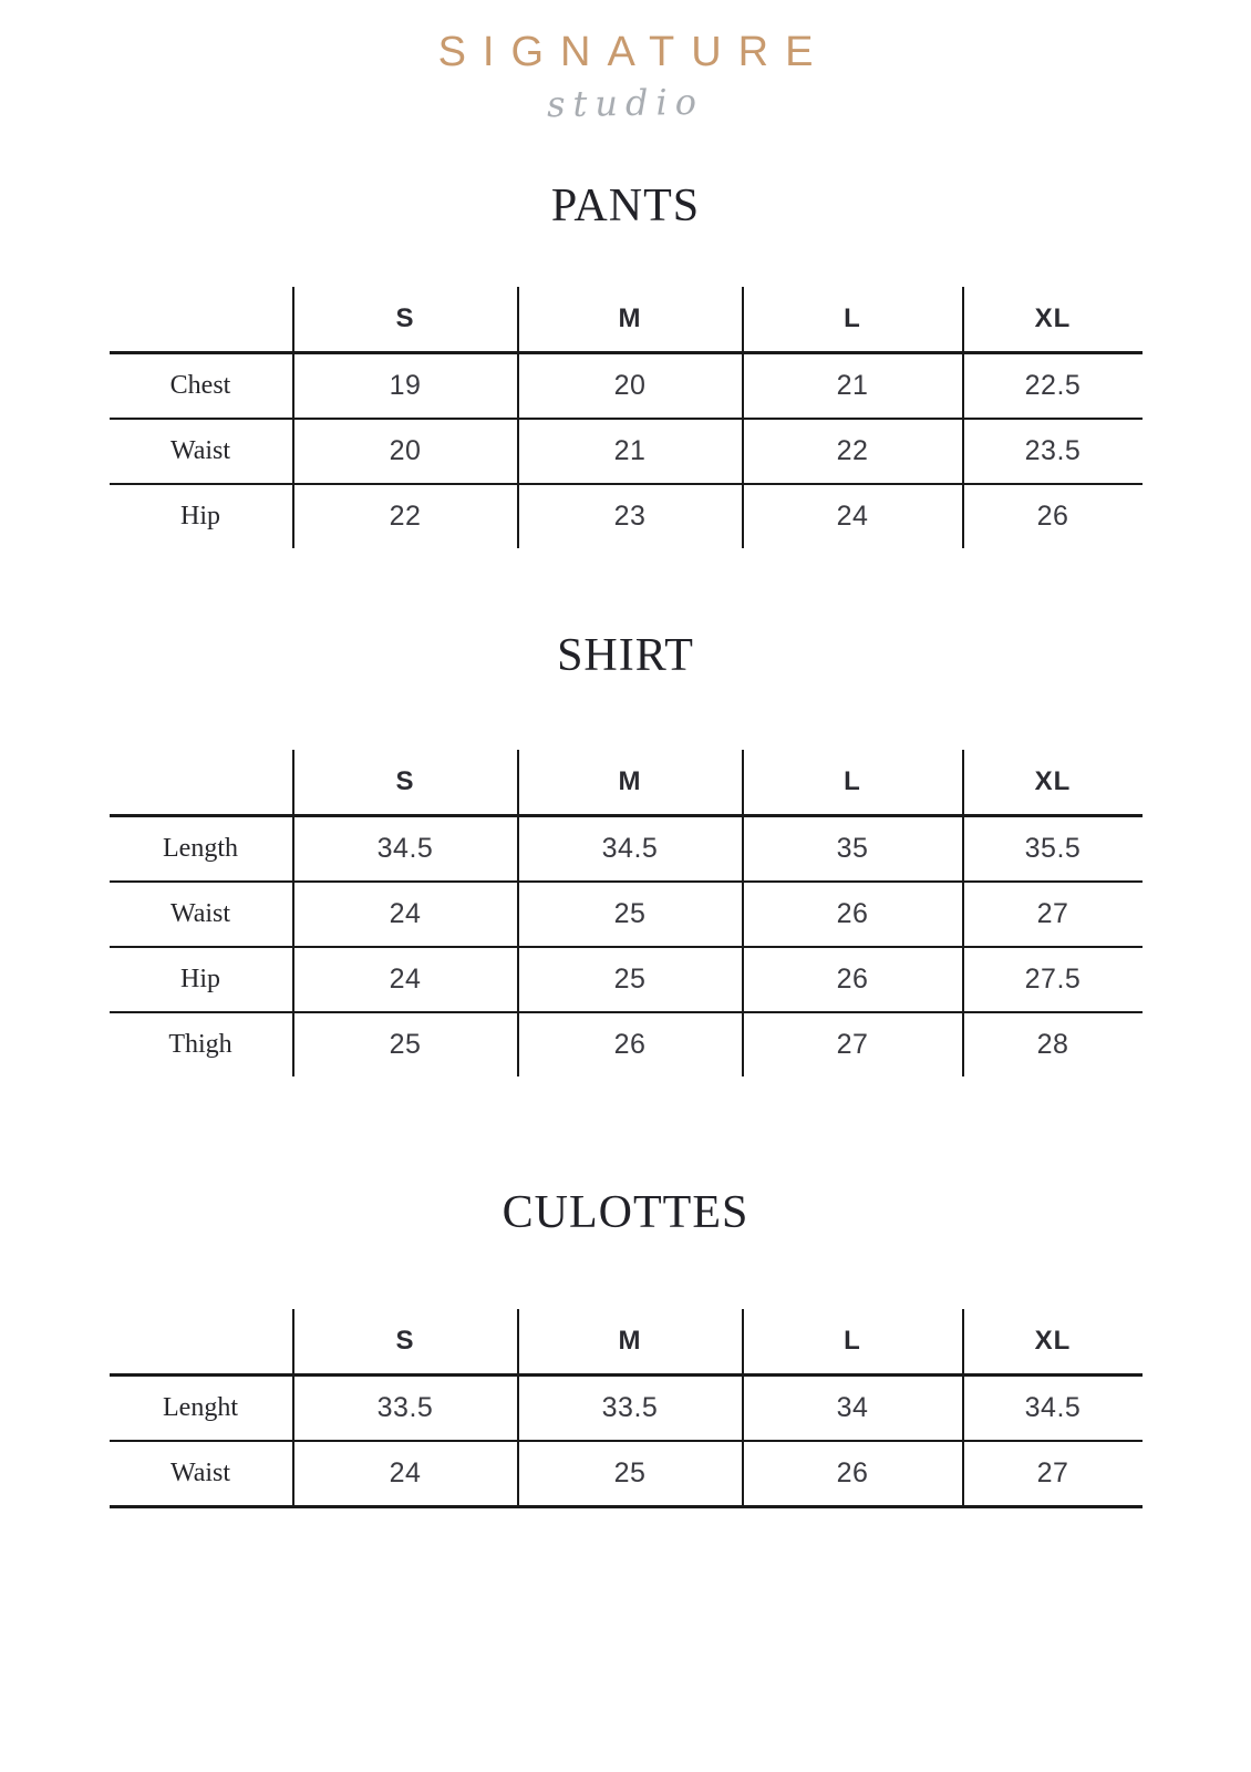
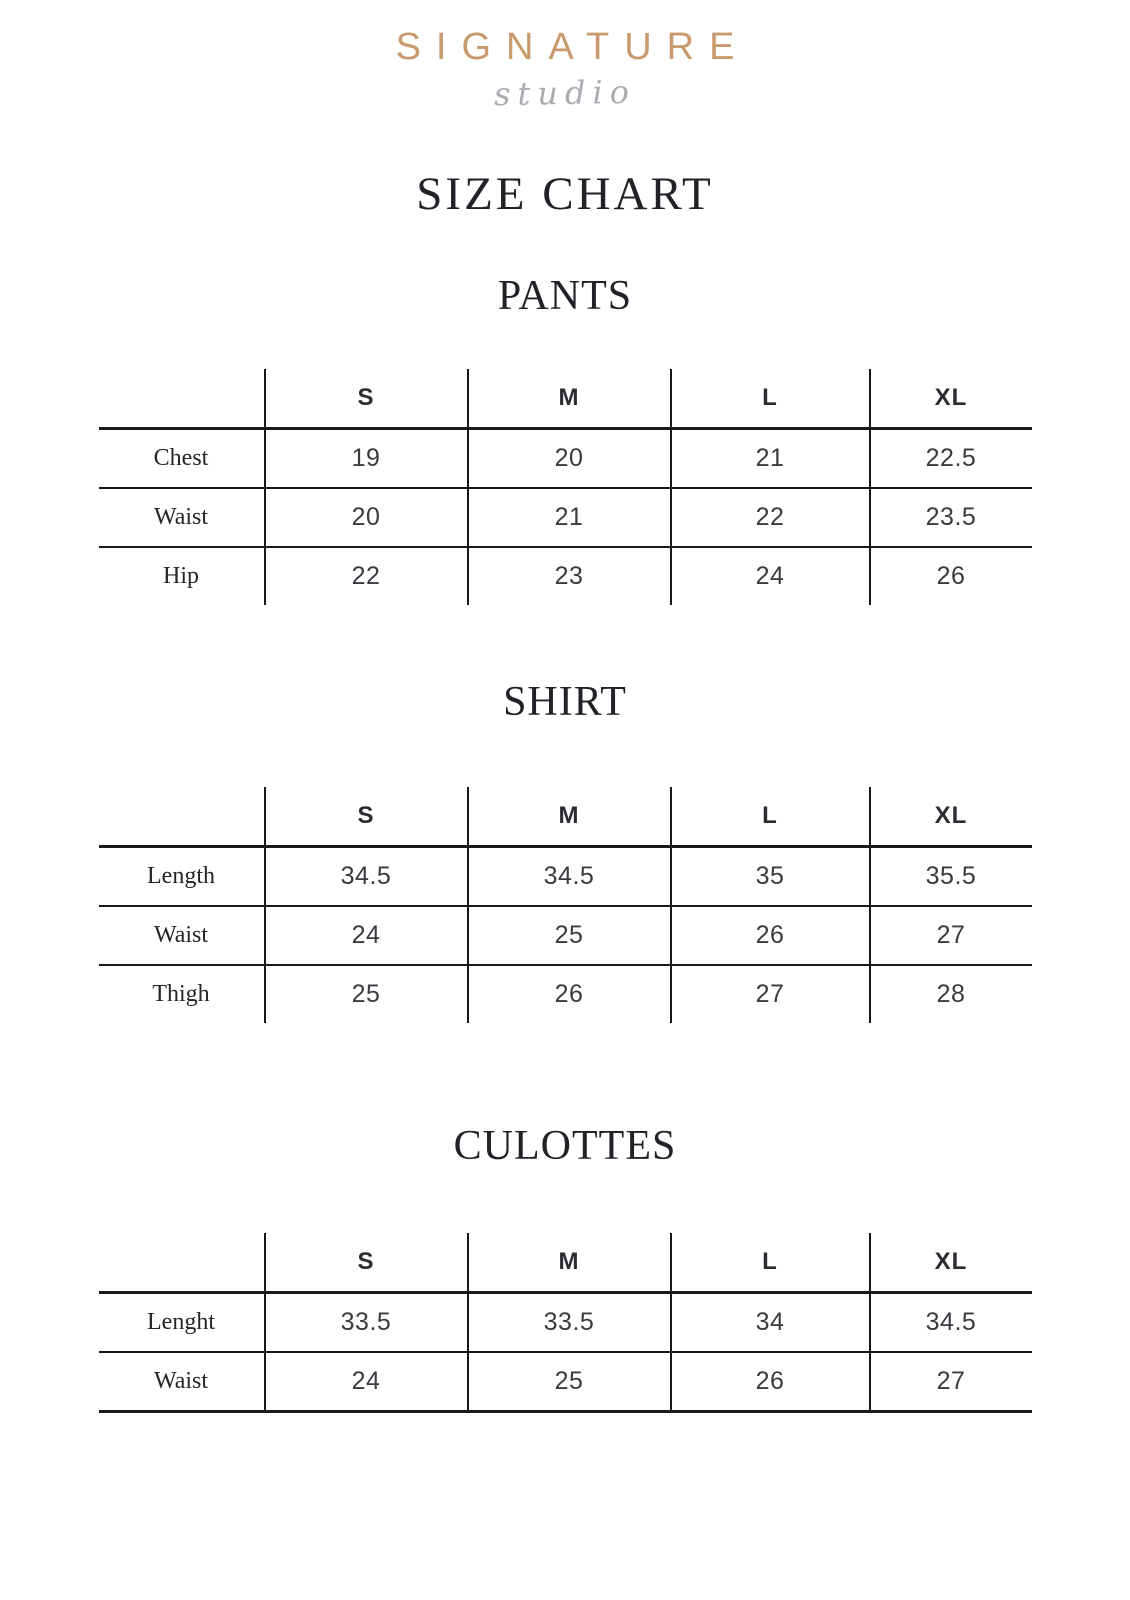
  SIGNATURE
  studio
+ SIZE CHART
  PANTS
  	S	M	L	XL
  Chest	19	20	21	22.5
  Waist	20	21	22	23.5
  Hip	22	23	24	26
  SHIRT
  	S	M	L	XL
  Length	34.5	34.5	35	35.5
  Waist	24	25	26	27
- Hip	24	25	26	27.5
  Thigh	25	26	27	28
  CULOTTES
  	S	M	L	XL
  Lenght	33.5	33.5	34	34.5
  Waist	24	25	26	27
